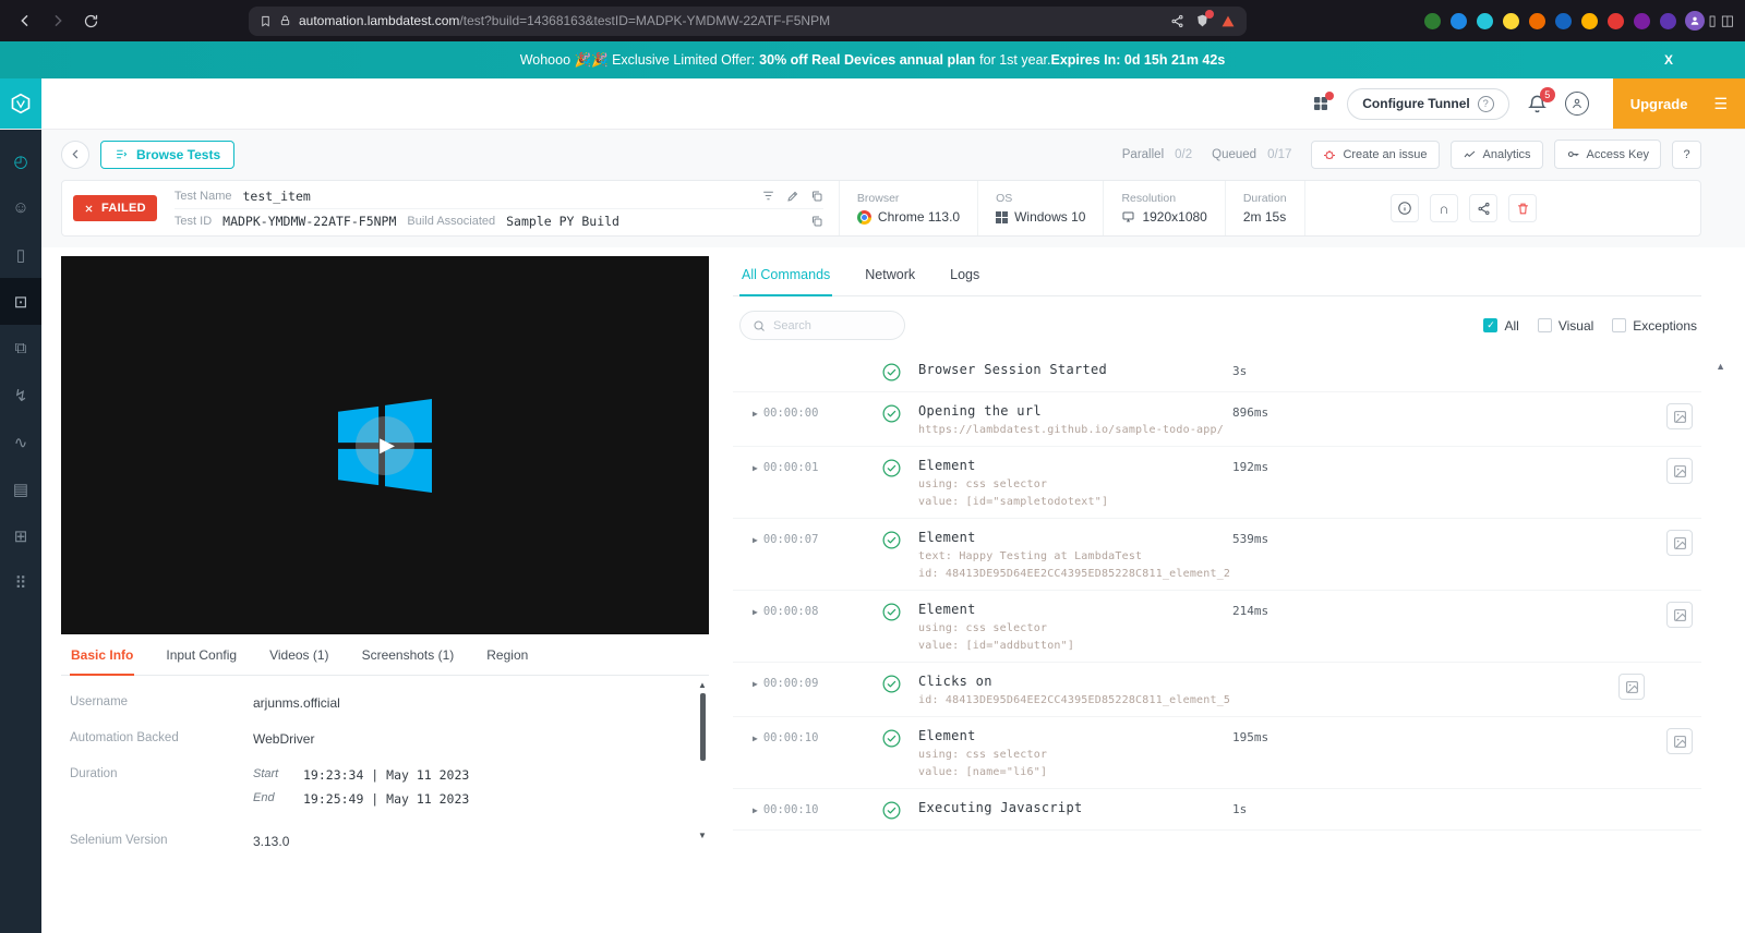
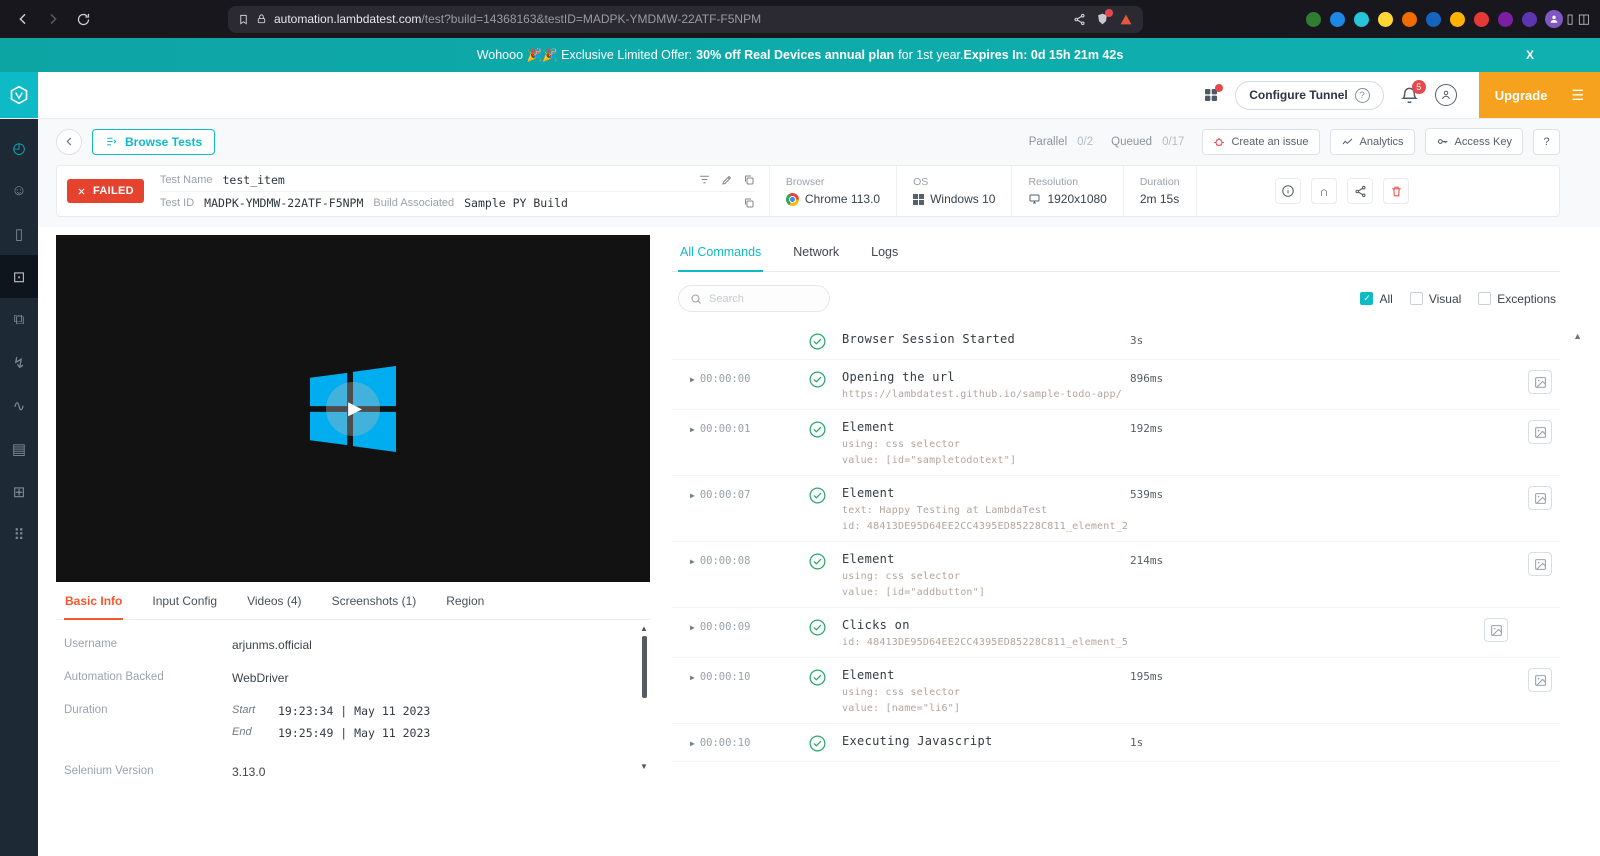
  automation.lambdatest.com/test?build=14368163&testID=MADPK-YMDMW-22ATF-F5NPM
  ▯
  ◫
  Wohooo 🎉🎉 Exclusive Limited Offer:
  30% off Real Devices annual plan
  for 1st year.
  Expires In: 0d 15h 21m 42s
  X
  Configure Tunnel
  ?
  5
  Upgrade
  ☰
  ◴
  ☺
  ▯
  ⊡
  ⧉
  ↯
  ∿
  ▤
  ⊞
  ⠿
  Browse Tests
  Parallel
  0/2
  Queued
  0/17
  Create an issue
  Analytics
  Access Key
  ?
  FAILED
  Test Name
  test_item
  Test ID
  MADPK-YMDMW-22ATF-F5NPM
  Build Associated
  Sample PY Build
  Browser
  Chrome 113.0
  OS
  Windows 10
  Resolution
  1920x1080
  Duration
  2m 15s
  ∩
  ▶
  Basic Info
  Input Config
- Videos (1)
+ Videos (4)
  Screenshots (1)
  Region
  Username
  arjunms.official
  Automation Backed
  WebDriver
  Duration
  Start
  19:23:34 | May 11 2023
  End
  19:25:49 | May 11 2023
  Selenium Version
  3.13.0
  ▲
  ▼
  All Commands
  Network
  Logs
  Search
  All
  Visual
  Exceptions
  ▲
  Browser Session Started
  3s
  ▶ 00:00:00
  Opening the url
  https://lambdatest.github.io/sample-todo-app/
  896ms
  ▶ 00:00:01
  Element
  using: css selector
  value: [id="sampletodotext"]
  192ms
  ▶ 00:00:07
  Element
  text: Happy Testing at LambdaTest
  id: 48413DE95D64EE2CC4395ED85228C811_element_2
  539ms
  ▶ 00:00:08
  Element
  using: css selector
  value: [id="addbutton"]
  214ms
  ▶ 00:00:09
  Clicks on
  id: 48413DE95D64EE2CC4395ED85228C811_element_5
  ▶ 00:00:10
  Element
  using: css selector
  value: [name="li6"]
  195ms
  ▶ 00:00:10
  Executing Javascript
  1s
